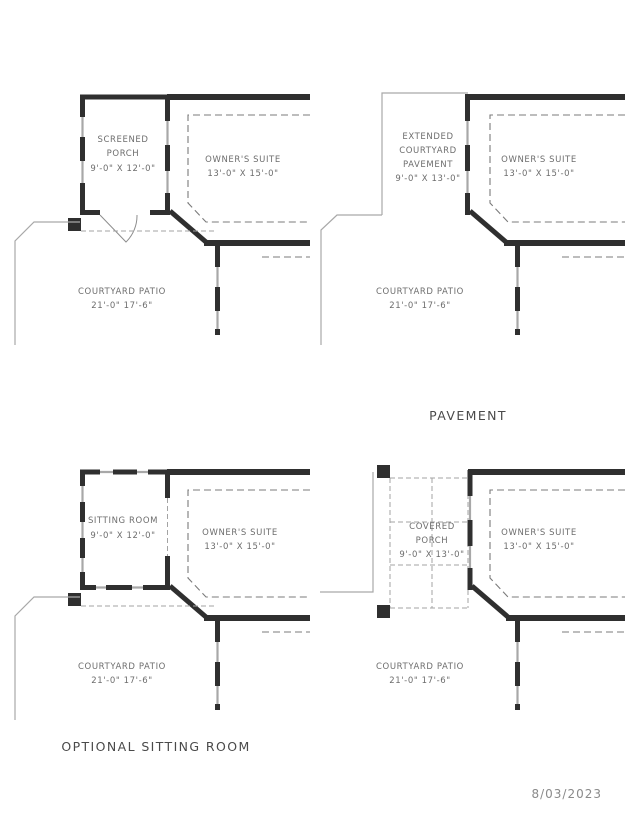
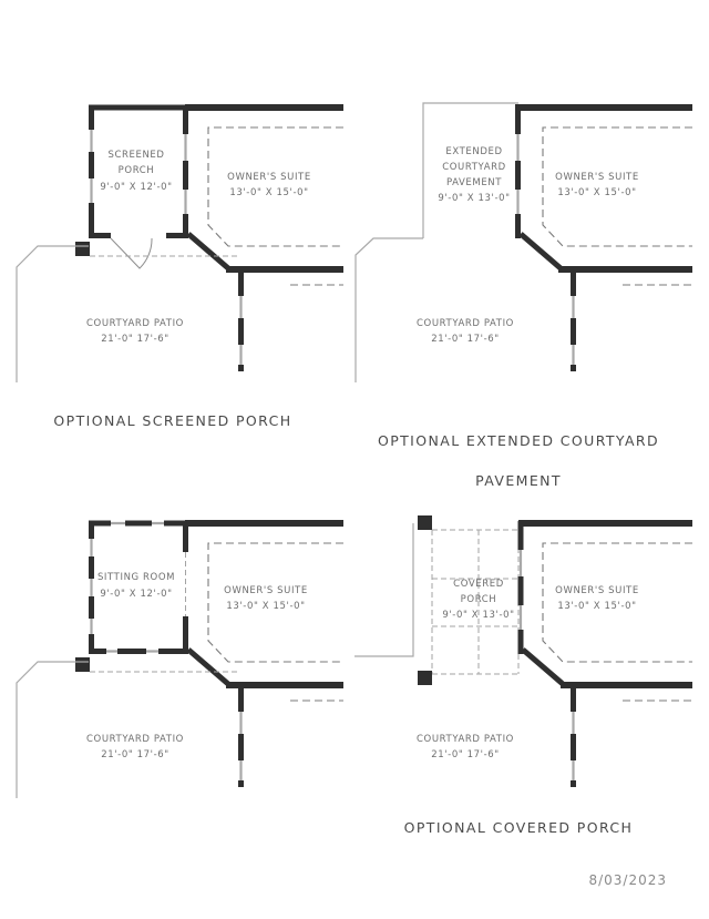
  SCREENED
  PORCH
  9'-0" X 12'-0"
  OWNER'S SUITE
  13'-0" X 15'-0"
  COURTYARD PATIO
  21'-0" 17'-6"
+ OPTIONAL SCREENED PORCH
  EXTENDED
  COURTYARD
  PAVEMENT
  9'-0" X 13'-0"
  OWNER'S SUITE
  13'-0" X 15'-0"
  COURTYARD PATIO
  21'-0" 17'-6"
+ OPTIONAL EXTENDED COURTYARD
  PAVEMENT
  SITTING ROOM
  9'-0" X 12'-0"
  OWNER'S SUITE
  13'-0" X 15'-0"
  COURTYARD PATIO
  21'-0" 17'-6"
- OPTIONAL SITTING ROOM
  COVERED
  PORCH
  9'-0" X 13'-0"
  OWNER'S SUITE
  13'-0" X 15'-0"
  COURTYARD PATIO
  21'-0" 17'-6"
+ OPTIONAL COVERED PORCH
  8/03/2023
